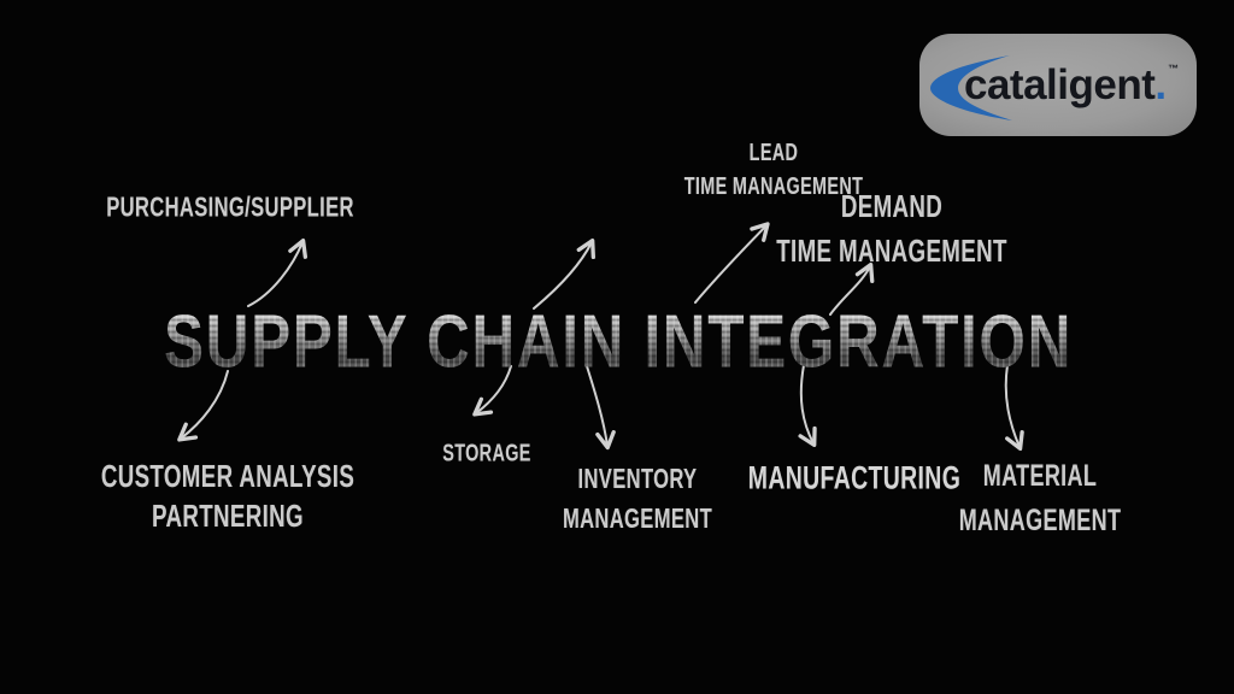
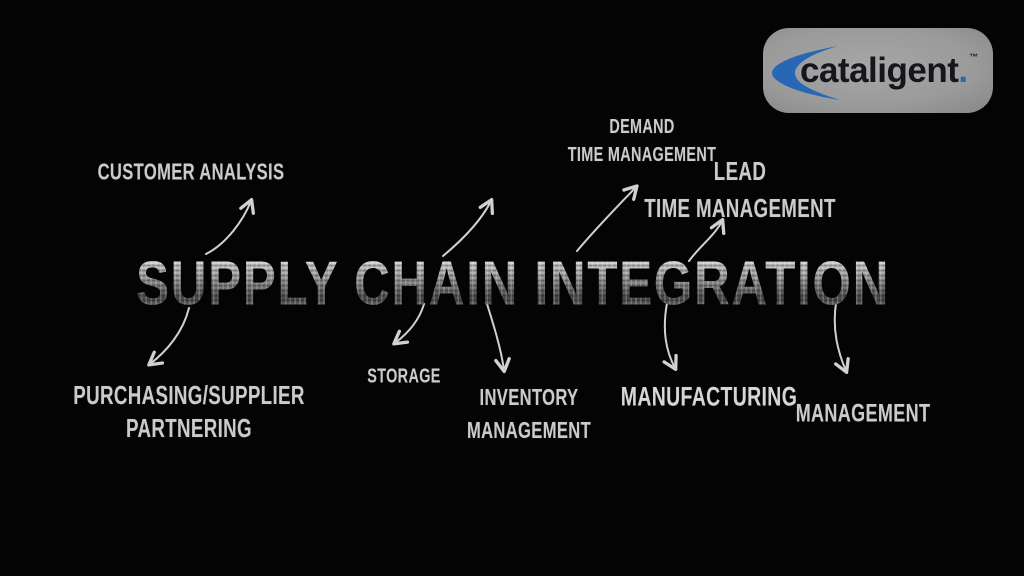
  SUPPLY CHAIN INTEGRATION
- PURCHASING/SUPPLIER
+ CUSTOMER ANALYSIS
- LEAD
+ DEMAND
  TIME MANAGEMENT
- DEMAND
+ LEAD
  TIME MANAGEMENT
- CUSTOMER ANALYSIS
+ PURCHASING/SUPPLIER
  PARTNERING
  STORAGE
  INVENTORY
  MANAGEMENT
  MANUFACTURING
- MATERIAL
  MANAGEMENT
  cataligent
  .
  ™
